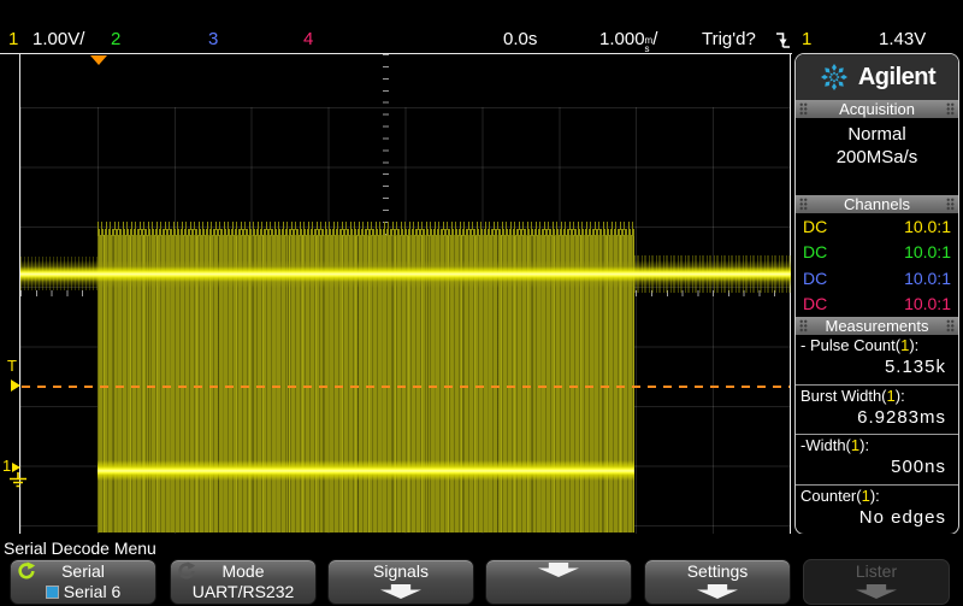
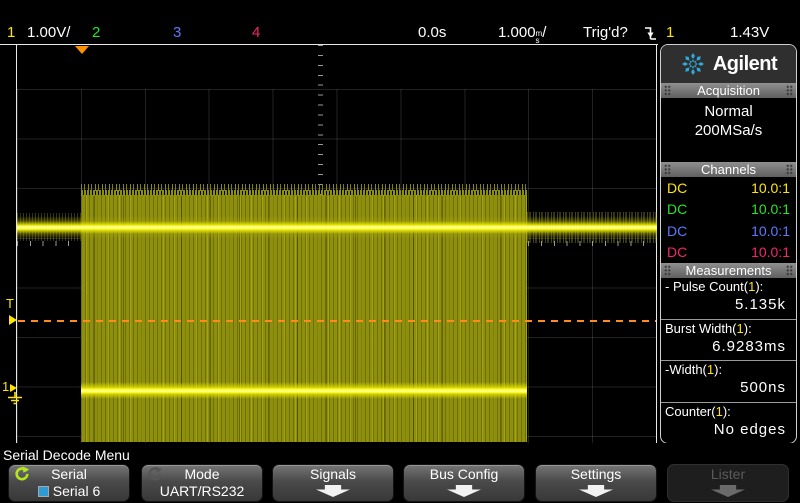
  1
  1.00V/
  2
  3
  4
  0.0s
  1.000
  m
  s
  /
  Trig'd?
  1
  1.43V
  T
  1
  Agilent
  Acquisition
  Normal
  200MSa/s
  Channels
  DC
  10.0:1
  DC
  10.0:1
  DC
  10.0:1
  DC
  10.0:1
  Measurements
  - Pulse Count(1):
  5.135k
  Burst Width(1):
  6.9283ms
  -Width(1):
  500ns
  Counter(1):
  No edges
  Serial Decode Menu
  Serial
  Serial 6
  Mode
  UART/RS232
  Signals
+ Bus Config
  Settings
  Lister
